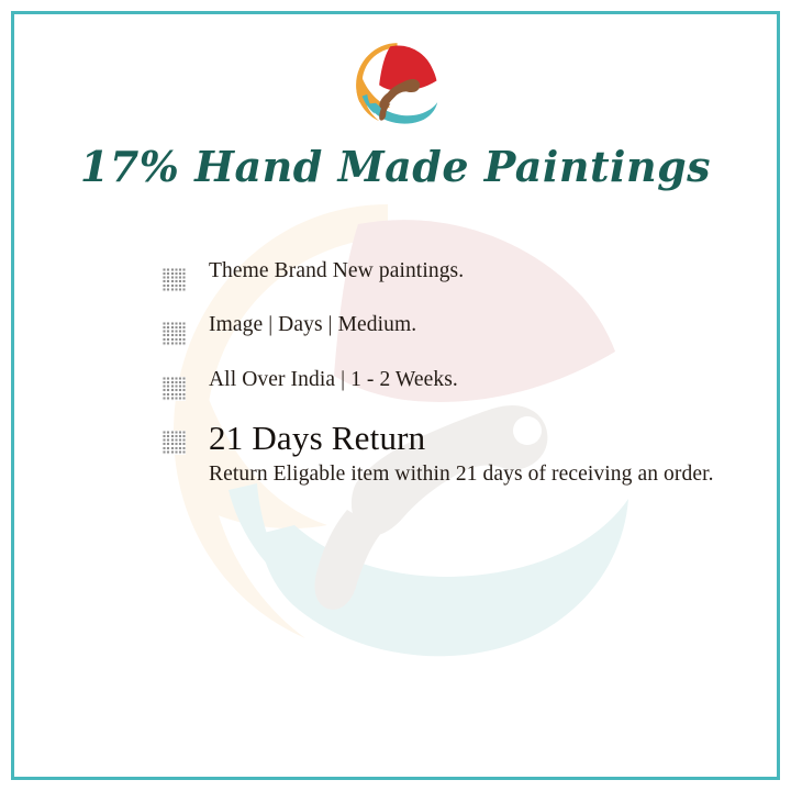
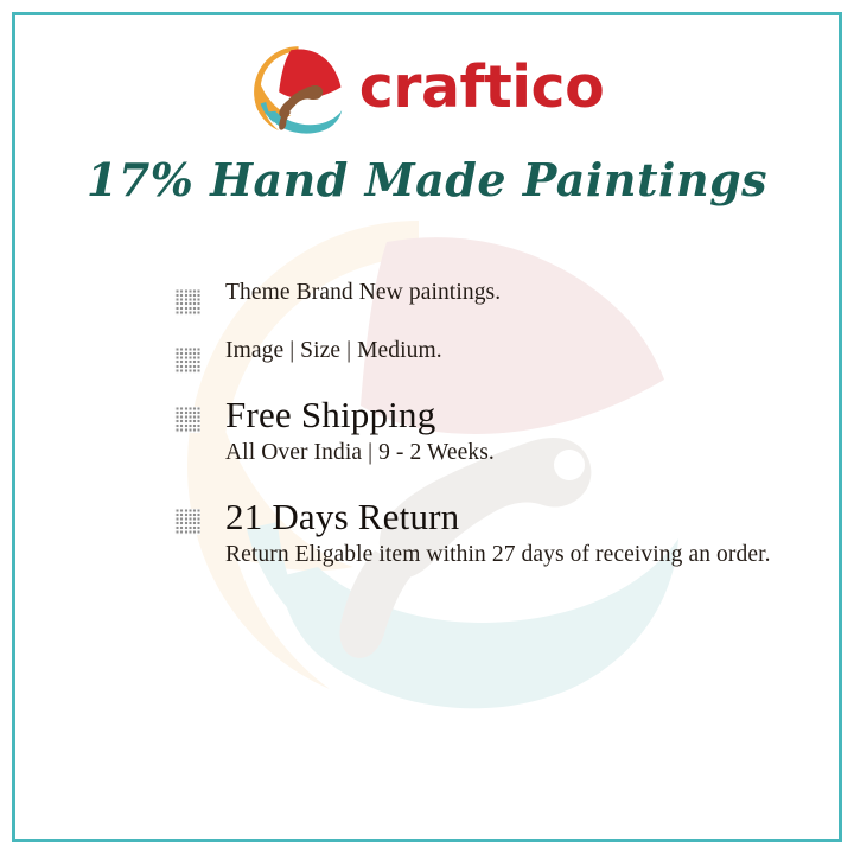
+ craftico
  17% Hand Made Paintings
  Theme Brand New paintings.
- Image | Days | Medium.
+ Image | Size | Medium.
+ Free Shipping
- All Over India | 1 - 2 Weeks.
+ All Over India | 9 - 2 Weeks.
  21 Days Return
- Return Eligable item within 21 days of receiving an order.
+ Return Eligable item within 27 days of receiving an order.
